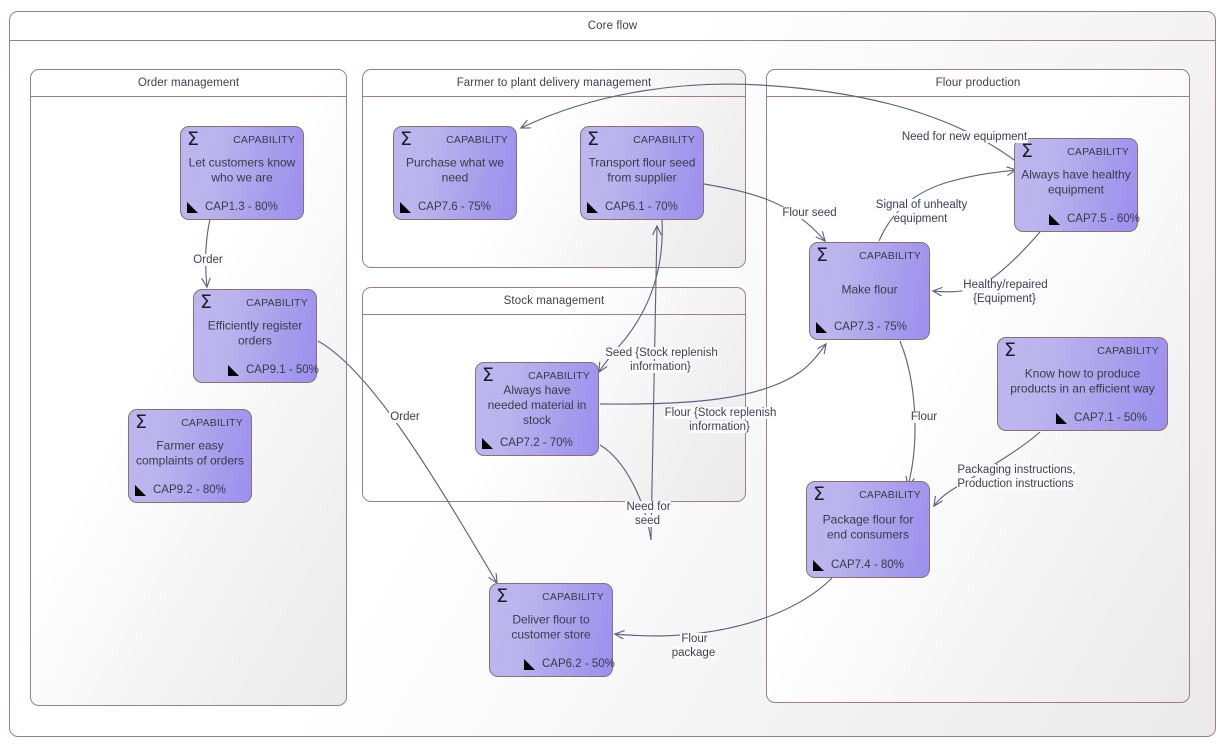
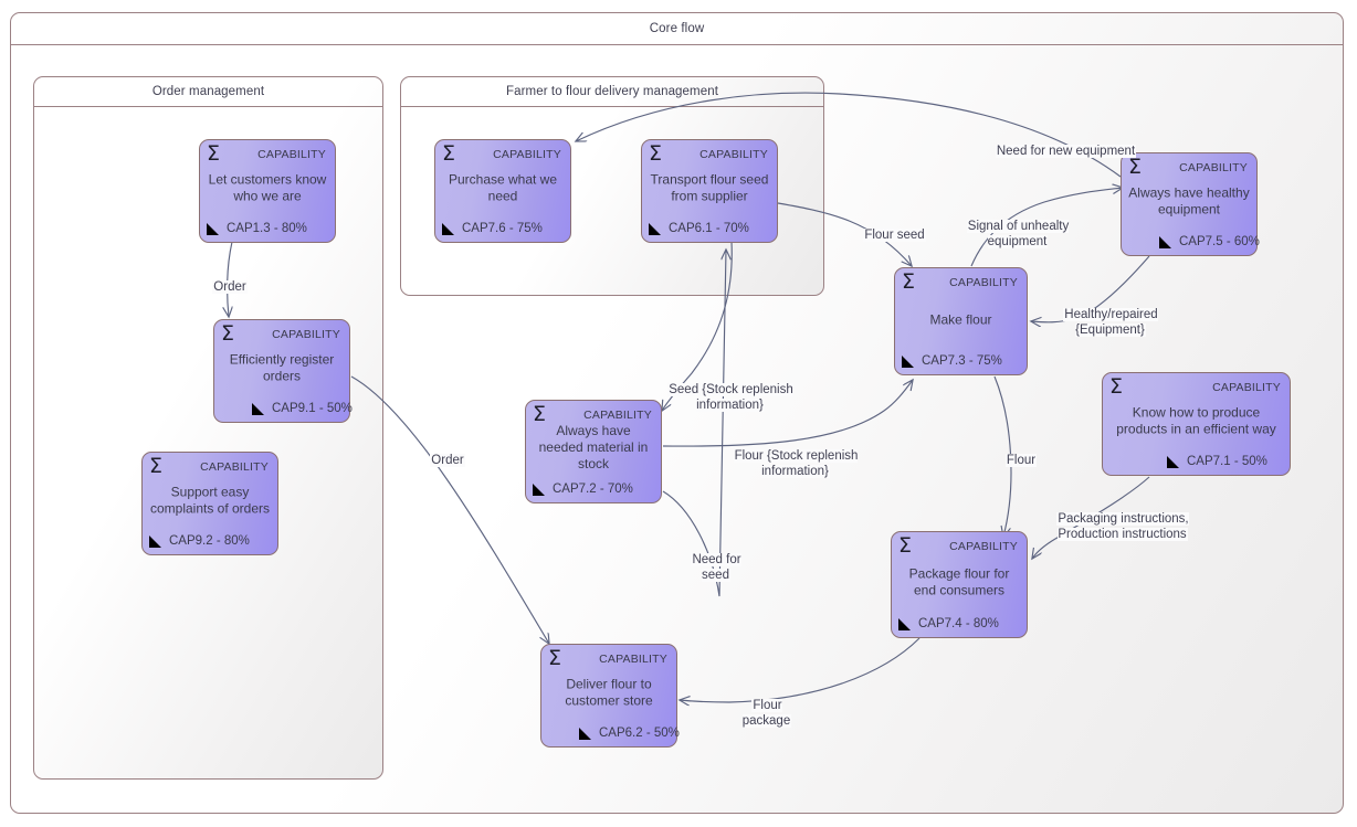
  Core flow
  Order management
- Farmer to plant delivery management
+ Farmer to flour delivery management
- Stock management
- Flour production
  Σ
  CAPABILITY
  Let customers know who we are
  CAP1.3 - 80%
  Σ
  CAPABILITY
  Efficiently register orders
  CAP9.1 - 50%
  Σ
  CAPABILITY
- Farmer easy complaints of orders
+ Support easy complaints of orders
  CAP9.2 - 80%
  Σ
  CAPABILITY
  Purchase what we need
  CAP7.6 - 75%
  Σ
  CAPABILITY
  Transport flour seed from supplier
  CAP6.1 - 70%
  Σ
  CAPABILITY
  Always have needed material in stock
  CAP7.2 - 70%
  Σ
  CAPABILITY
  Deliver flour to customer store
  CAP6.2 - 50%
  Σ
  CAPABILITY
  Always have healthy equipment
  CAP7.5 - 60%
  Σ
  CAPABILITY
  Make flour
  CAP7.3 - 75%
  Σ
  CAPABILITY
  Know how to produce products in an efficient way
  CAP7.1 - 50%
  Σ
  CAPABILITY
  Package flour for end consumers
  CAP7.4 - 80%
  Order
  Order
  Need for new equipment
  Flour seed
  Signal of unhealty
  equipment
  Healthy/repaired
  {Equipment}
  Seed {Stock replenish
  information}
  Flour {Stock replenish
  information}
  Need for
  seed
  Flour
  Packaging instructions,
  Production instructions
  Flour
  package
